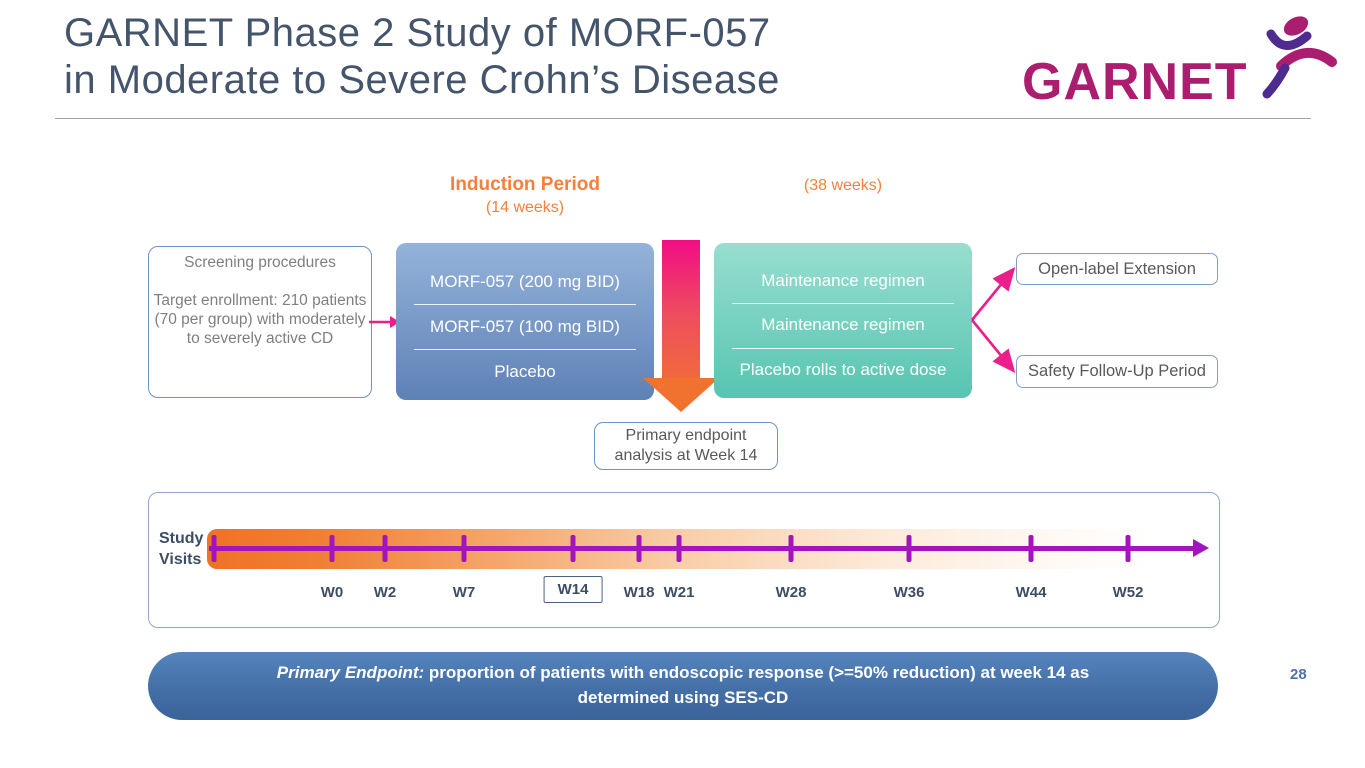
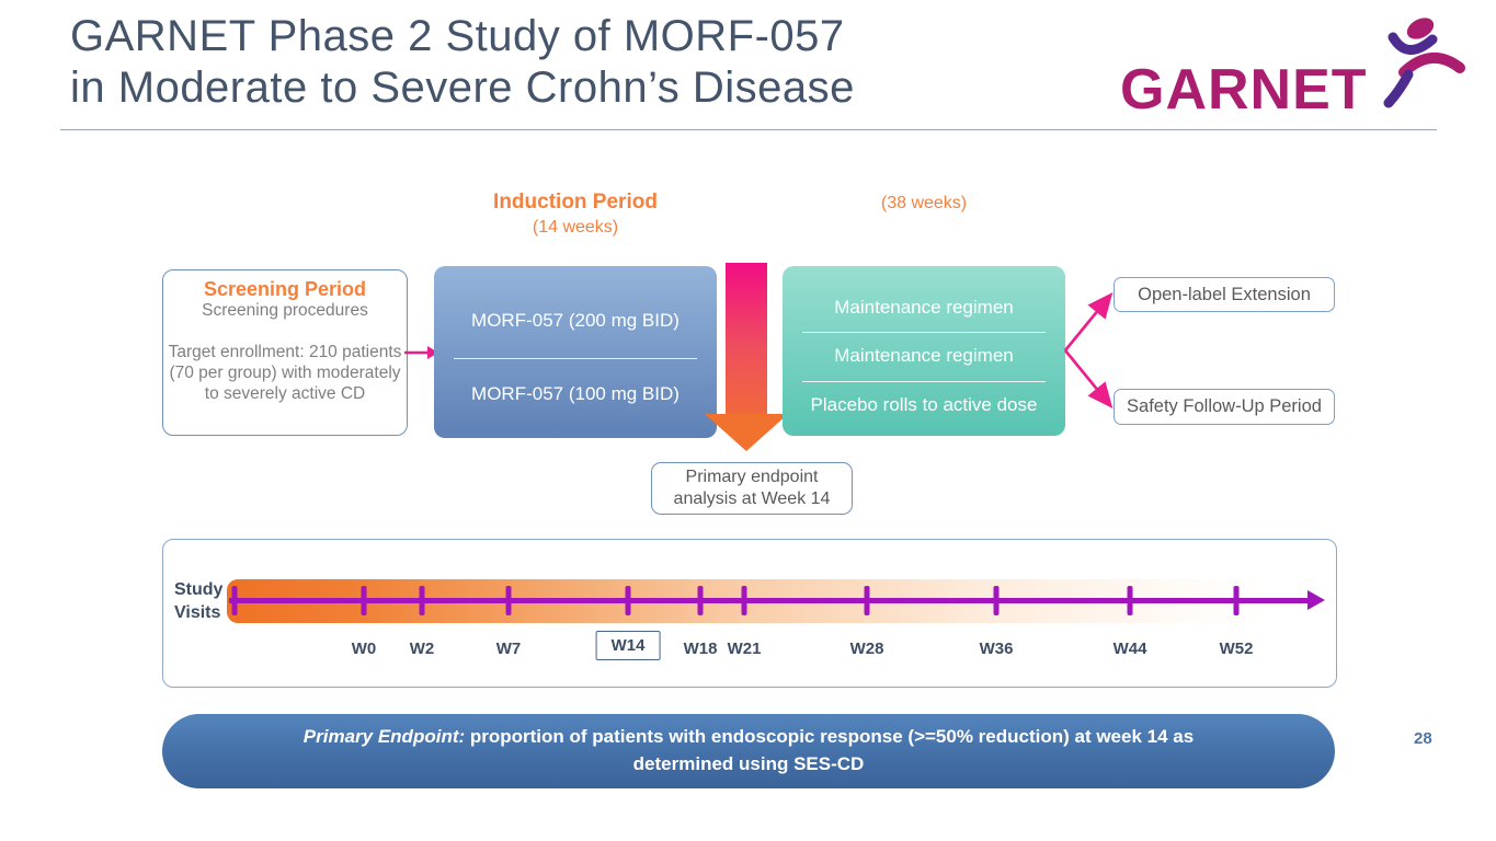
  GARNET Phase 2 Study of MORF-057
  in Moderate to Severe Crohn’s Disease
  GARNET
  Induction Period
  (14 weeks)
  (38 weeks)
+ Screening Period
  Screening procedures
  Target enrollment: 210 patients (70 per group) with moderately to severely active CD
  MORF-057 (200 mg BID)
  MORF-057 (100 mg BID)
- Placebo
  Maintenance regimen
  Maintenance regimen
  Placebo rolls to active dose
  Open-label Extension
  Safety Follow-Up Period
  Primary endpoint analysis at Week 14
  Study
  Visits
  W0
  W2
  W7
  W14
  W18
  W21
  W28
  W36
  W44
  W52
  Primary Endpoint: proportion of patients with endoscopic response (>=50% reduction) at week 14 as
  determined using SES-CD
  28
